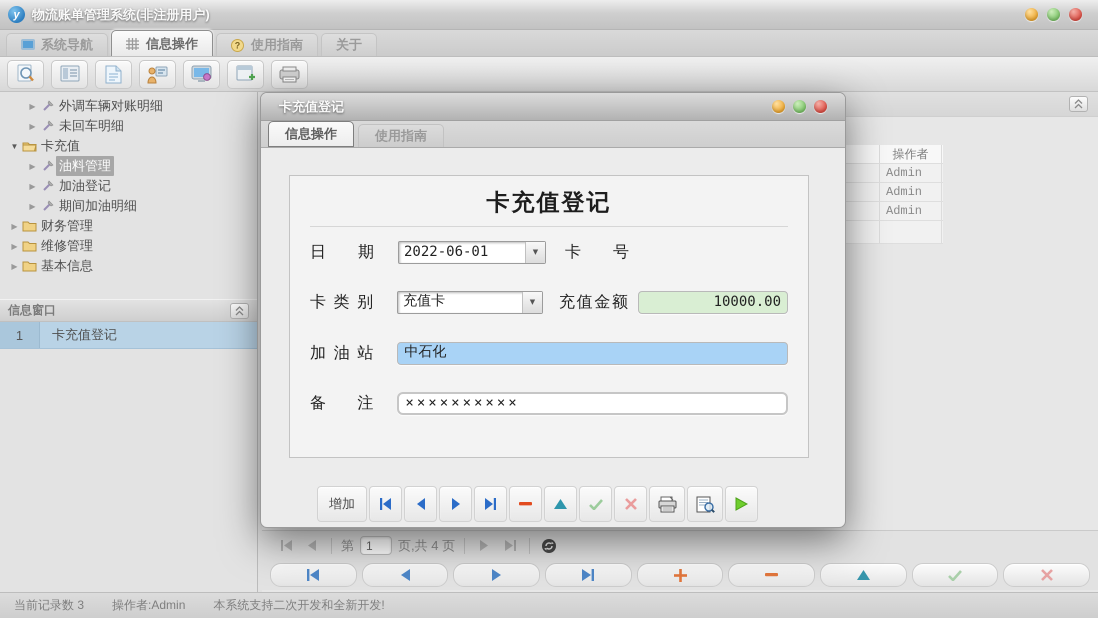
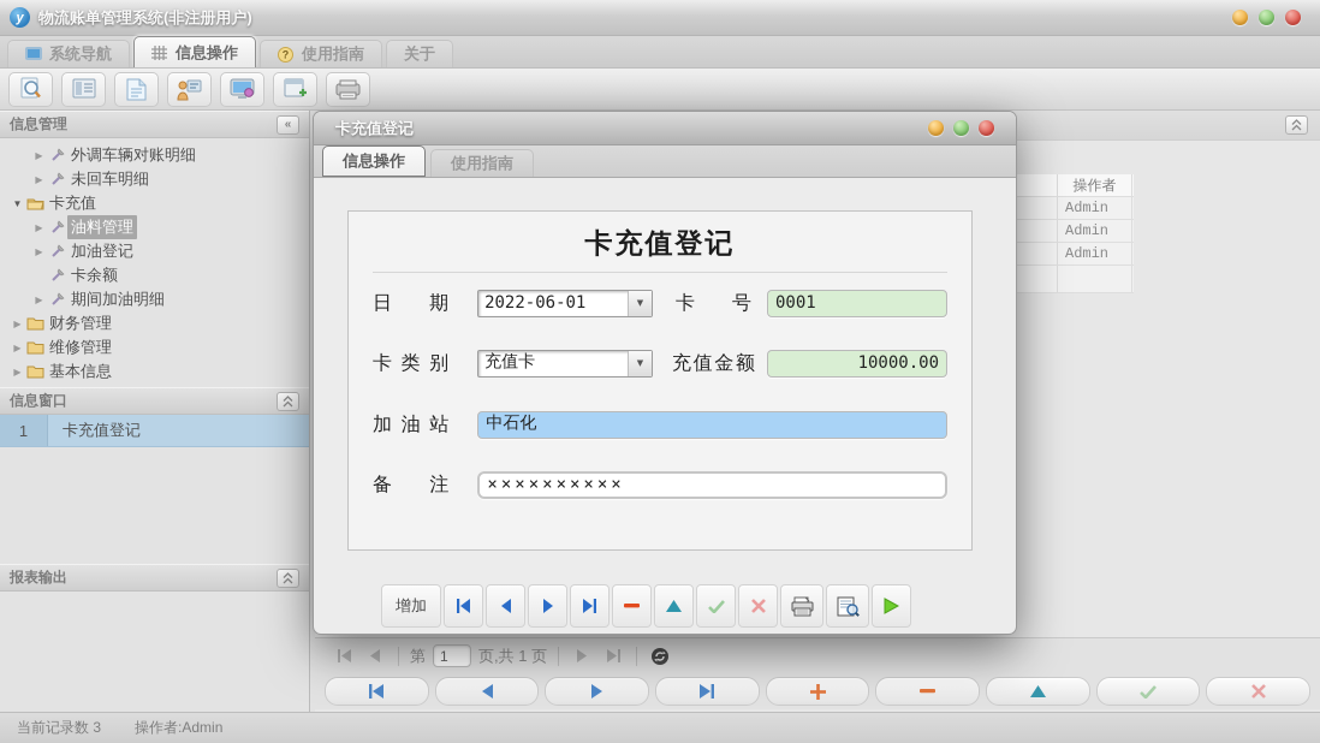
  y
  物流账单管理系统(非注册用户)
  系统导航
  信息操作
  ?
  使用指南
  关于
+ 信息管理
+ «
  ▶
  外调车辆对账明细
  ▶
  未回车明细
  ▼
  卡充值
  ▶
  油料管理
  ▶
  加油登记
+ 卡余额
  ▶
  期间加油明细
  ▶
  财务管理
  ▶
  维修管理
  ▶
  基本信息
  信息窗口
  1
  卡充值登记
+ 报表输出
  操作者
  Admin
  Admin
  Admin
  第
  1
- 页,共 4 页
+ 页,共 1 页
  当前记录数 3
  操作者:Admin
- 本系统支持二次开发和全新开发!
  卡充值登记
  信息操作
  使用指南
  卡充值登记
  日期
  2022-06-01
  ▼
  卡号
+ 0001
  卡类别
  充值卡
  ▼
  充值金额
  10000.00
  加油站
  中石化
  备注
  ××××××××××
  增加
